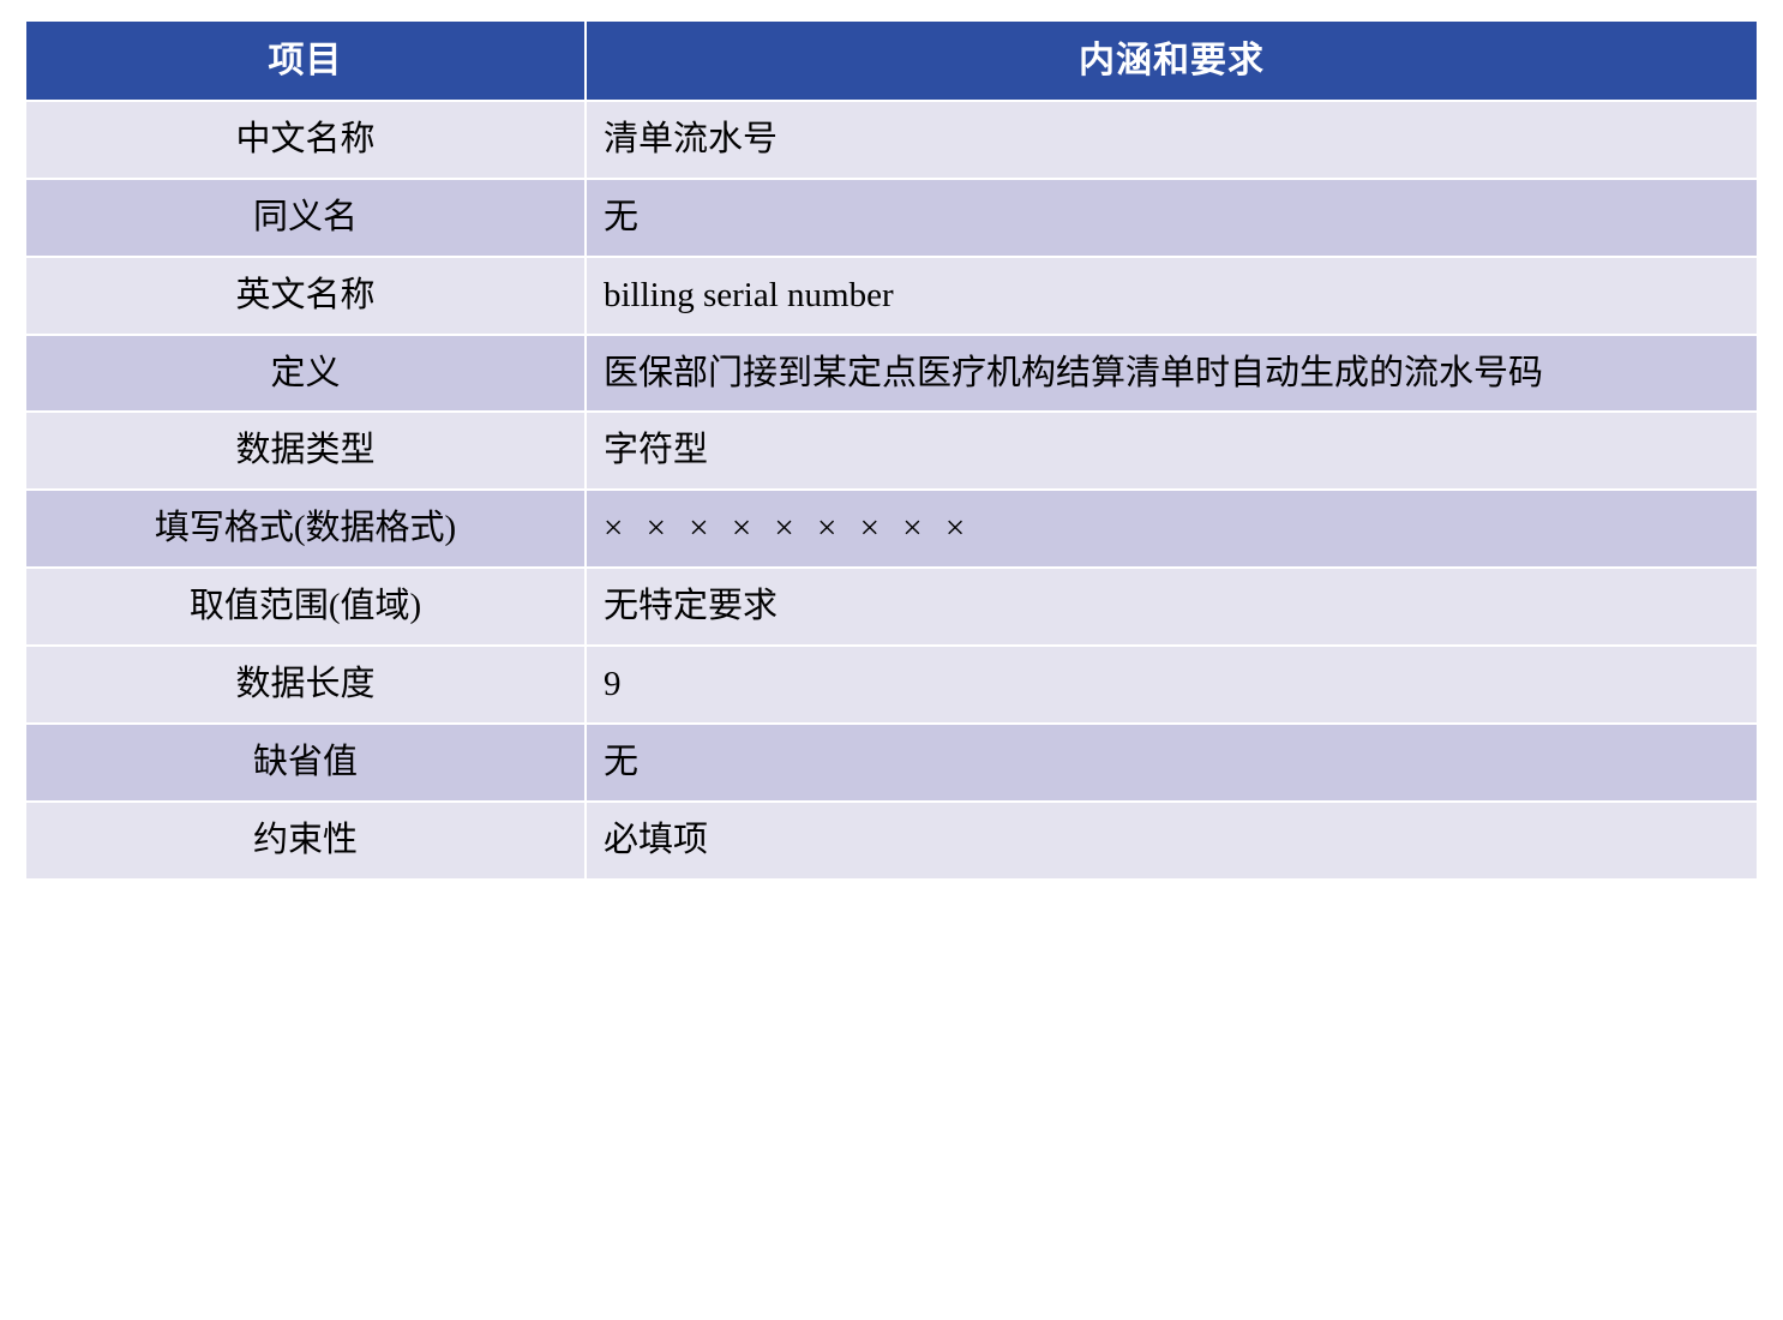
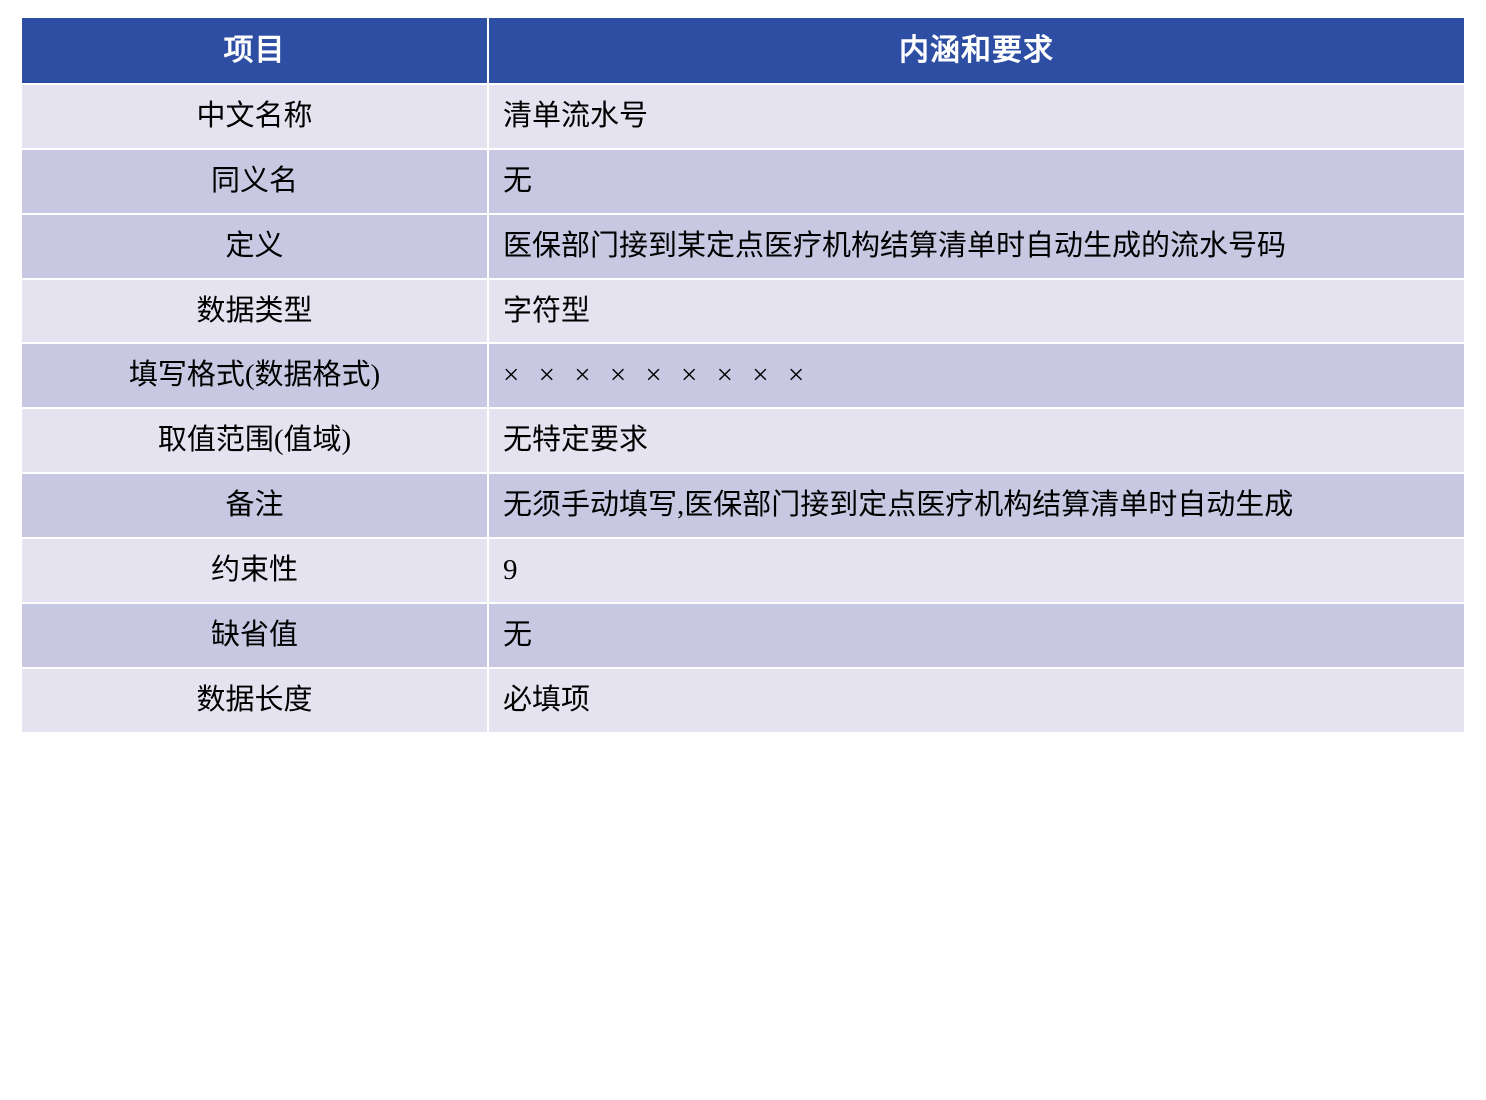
  项目	内涵和要求
  中文名称	清单流水号
  同义名	无
- 英文名称	billing serial number
  定义	医保部门接到某定点医疗机构结算清单时自动生成的流水号码
  数据类型	字符型
  填写格式(数据格式)	× × × × × × × × ×
  取值范围(值域)	无特定要求
+ 备注	无须手动填写,医保部门接到定点医疗机构结算清单时自动生成
- 数据长度	9
+ 约束性	9
  缺省值	无
- 约束性	必填项
+ 数据长度	必填项
